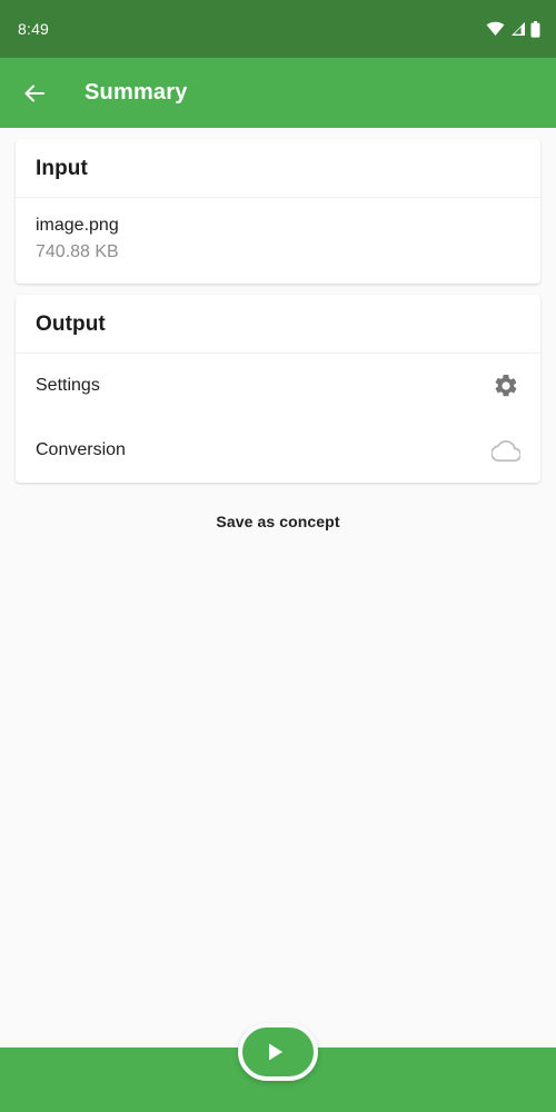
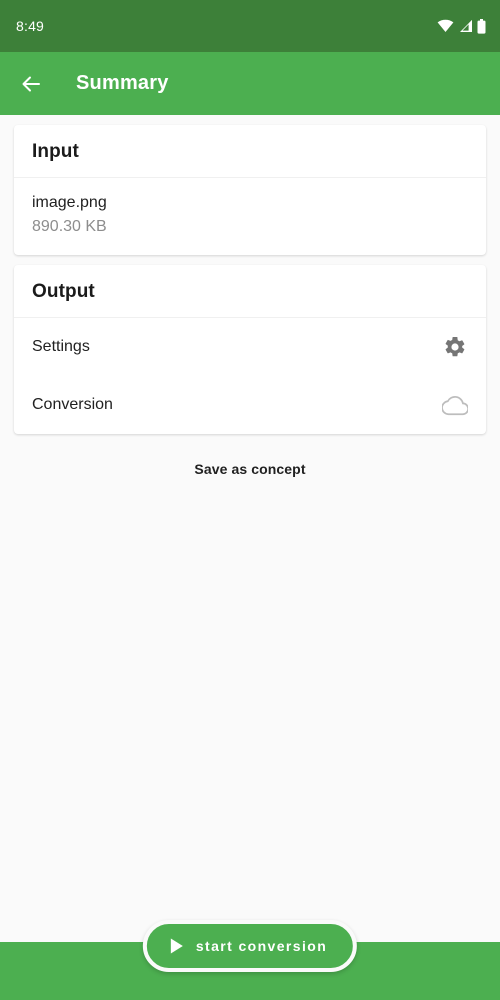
  8:49
  Summary
  Input
  image.png
- 740.88 KB
+ 890.30 KB
  Output
  Settings
  Conversion
  Save as concept
+ start conversion
